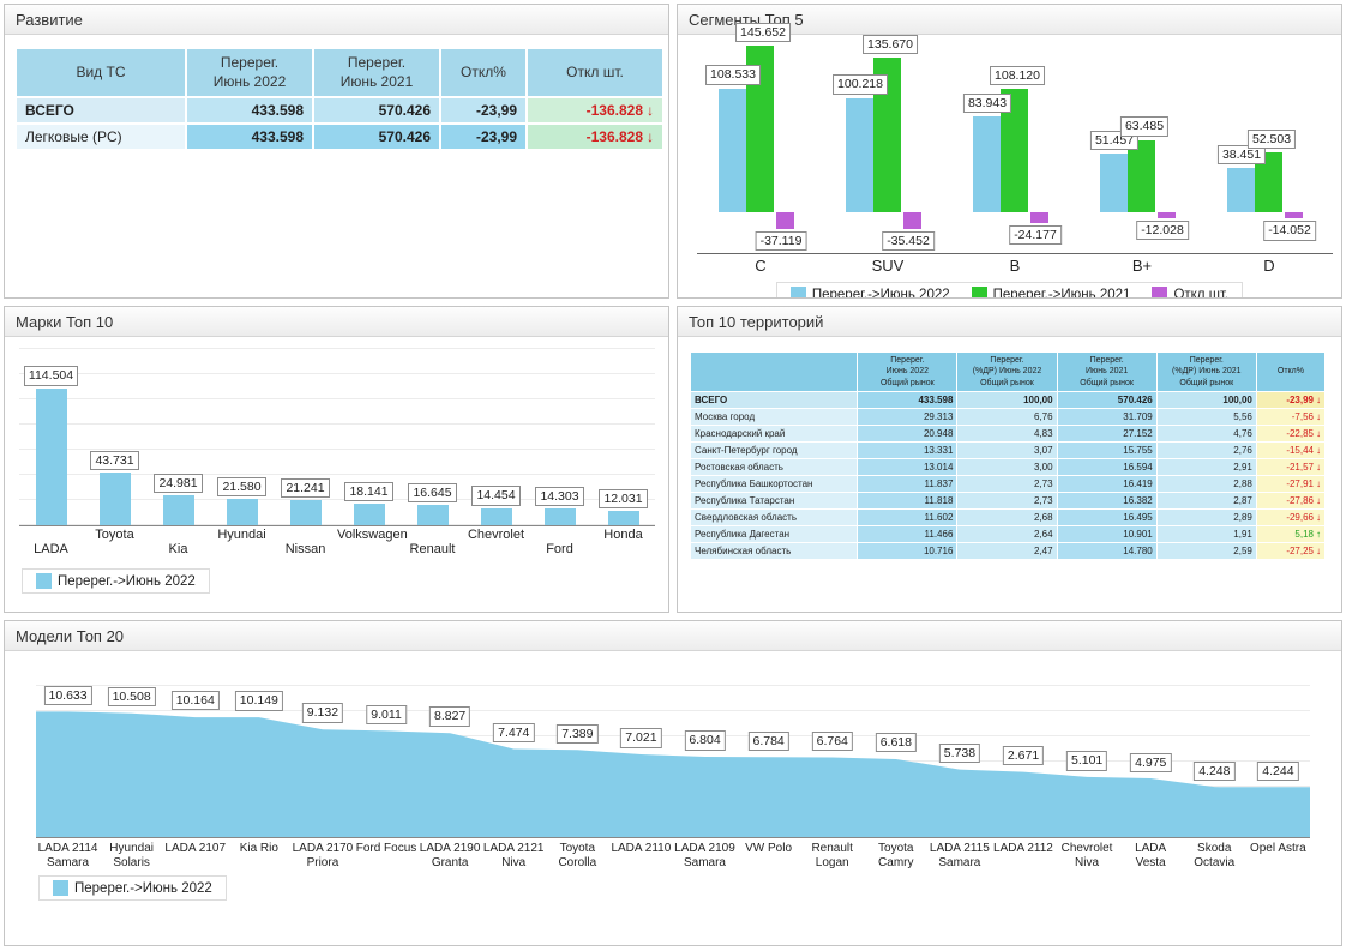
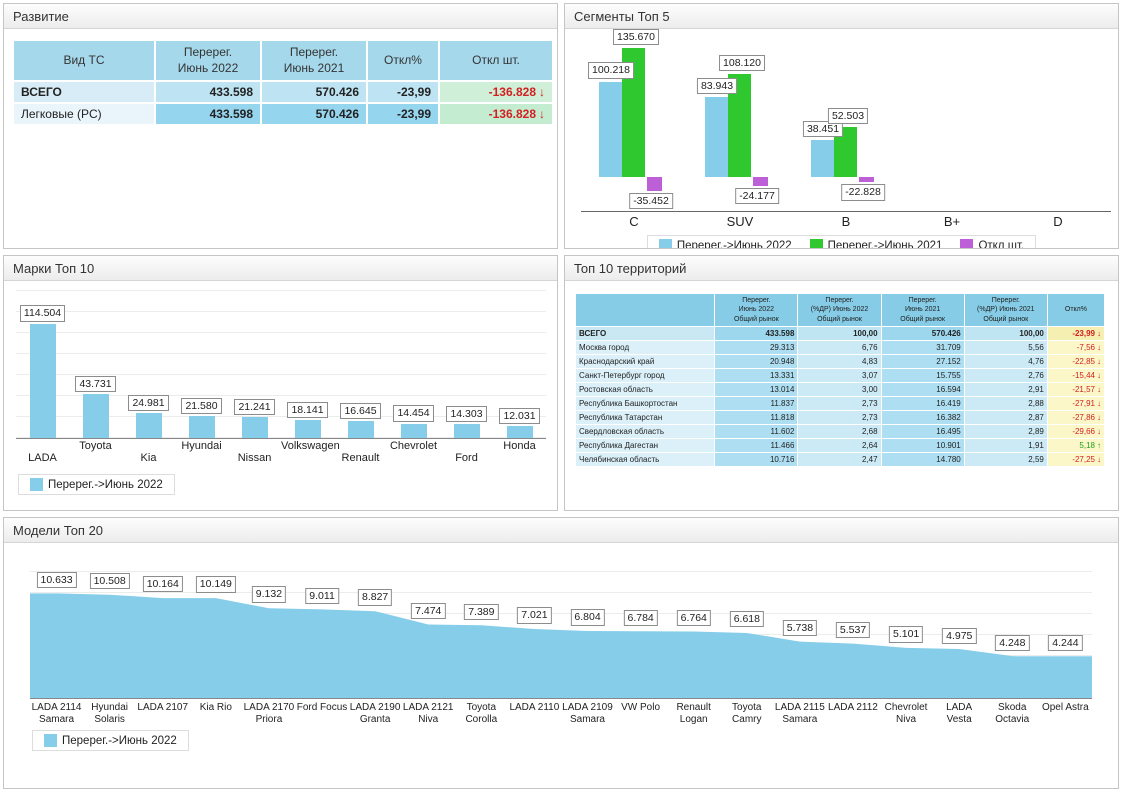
  Развитие
  Вид ТС	Перерег. Июнь 2022	Перерег. Июнь 2021	Откл%	Откл шт.
  ВСЕГО	433.598	570.426	-23,99	-136.828 ↓
  Легковые (PC)	433.598	570.426	-23,99	-136.828 ↓
  Сегменты Топ 5
- 108.533
- 145.652
- -37.119
  100.218
  135.670
  -35.452
  83.943
  108.120
  -24.177
- 51.457
- 63.485
- -12.028
  38.451
  52.503
- -14.052
+ -22.828
  C
  SUV
  B
  B+
  D
  Перерег.->Июнь 2022
  Перерег.->Июнь 2021
  Откл шт.
  Марки Топ 10
  114.504
  43.731
  24.981
  21.580
  21.241
  18.141
  16.645
  14.454
  14.303
  12.031
  LADA
  Toyota
  Kia
  Hyundai
  Nissan
  Volkswage
  Renault
  Chevrolet
  Ford
  Honda
  Перерег.->Июнь 2022
  Топ 10 территорий
  ВСЕГО	433.598	100,00	570.426	100,00	-23,99 ↓
  Москва город	29.313	6,76	31.709	5,56	-7,56 ↓
  Краснодарский край	20.948	4,83	27.152	4,76	-22,85 ↓
  Санкт-Петербург город	13.331	3,07	15.755	2,76	-15,44 ↓
  Ростовская область	13.014	3,00	16.594	2,91	-21,57 ↓
  Республика Башкортостан	11.837	2,73	16.419	2,88	-27,91 ↓
  Республика Татарстан	11.818	2,73	16.382	2,87	-27,86 ↓
  Свердловская область	11.602	2,68	16.495	2,89	-29,66 ↓
  Республика Дагестан	11.466	2,64	10.901	1,91	5,18 ↑
  Челябинская область	10.716	2,47	14.780	2,59	-27,25 ↓
  Модели Топ 20
  10.633
  10.508
  10.164
  10.149
  9.132
  9.011
  8.827
  7.474
  7.389
  7.021
  6.804
  6.784
  6.764
  6.618
  5.738
- 2.671
+ 5.537
  5.101
  4.975
  4.248
  4.244
  LADA 2114 Samara
  Hyundai Solaris
  LADA 2107
  Kia Rio
  LADA 2170 Priora
  Ford Focus
  LADA 2190 Granta
  LADA 2121 Niva
  Toyota Corolla
  LADA 2110
  LADA 2109 Samara
  VW Polo
  Renault Logan
  Toyota Camry
  LADA 2115 Samara
  LADA 2112
  Chevrolet Niva
  LADA Vesta
  Skoda Octavia
  Opel Astra
  Перерег.->Июнь 2022
